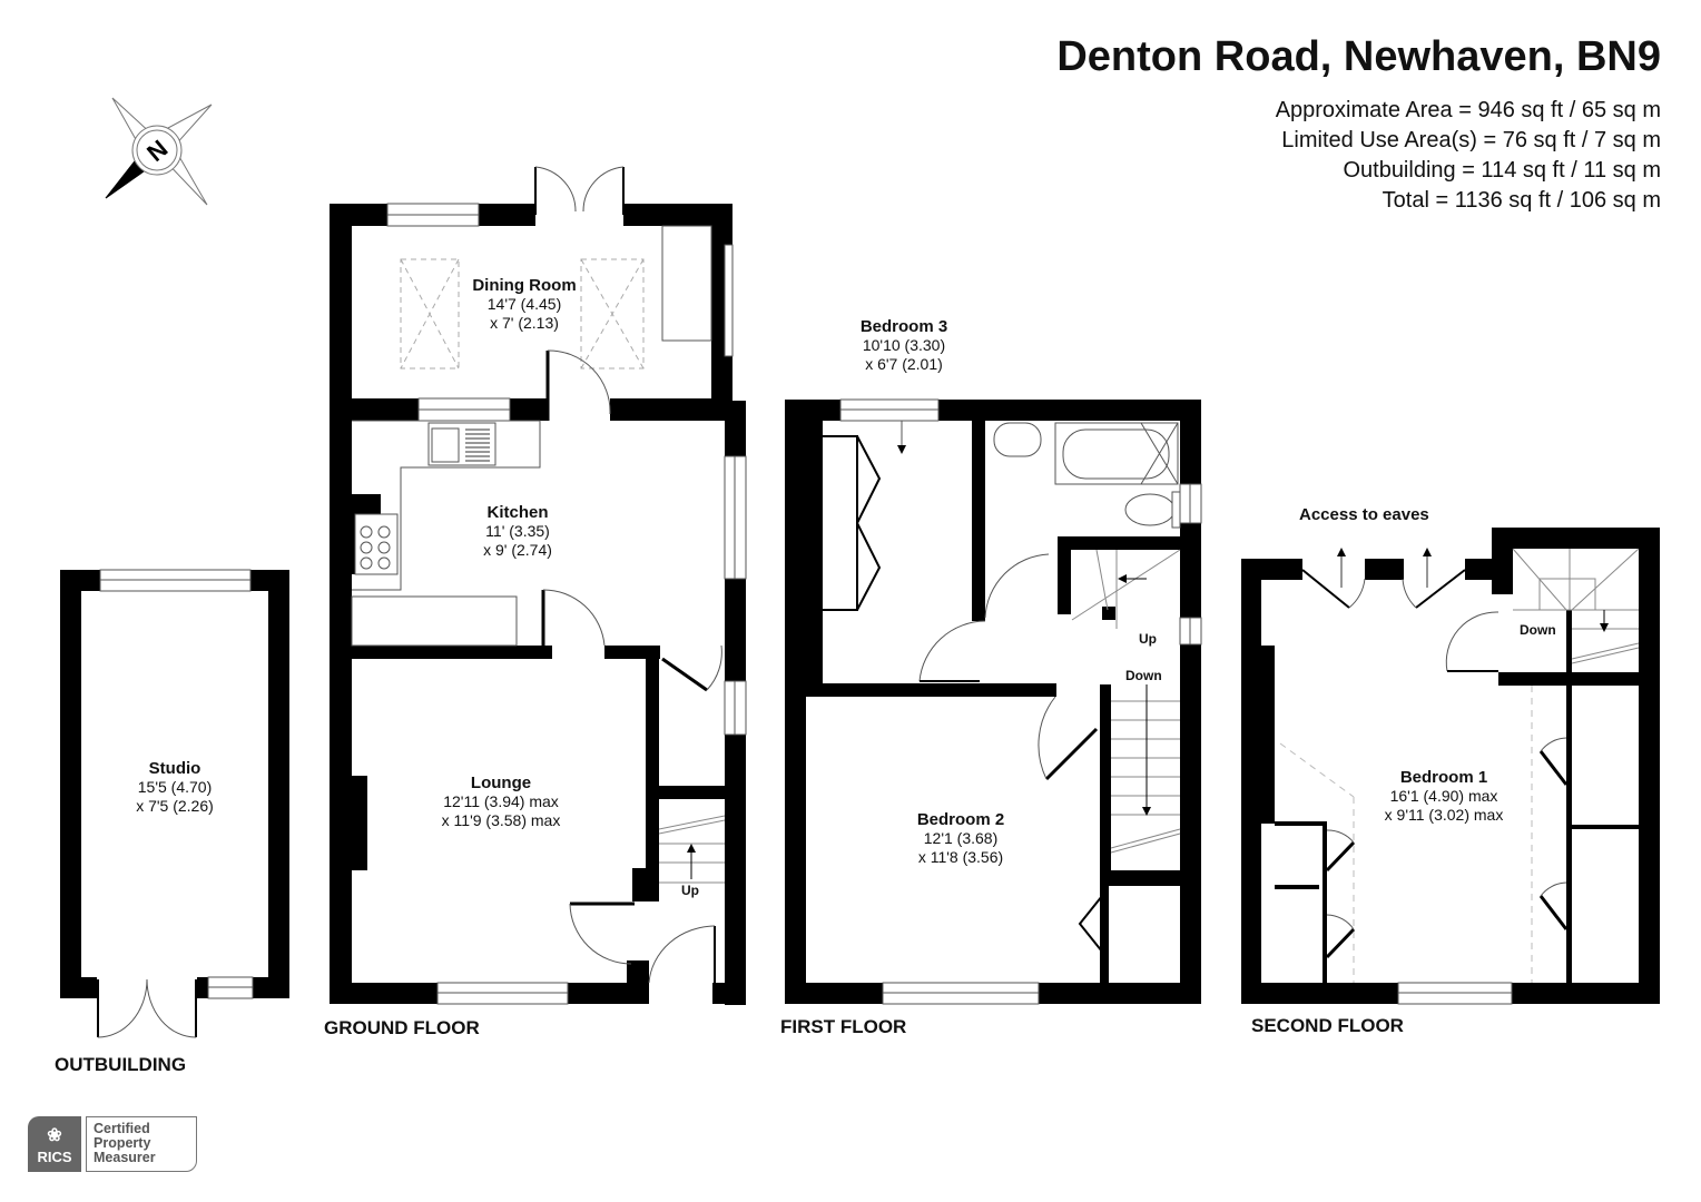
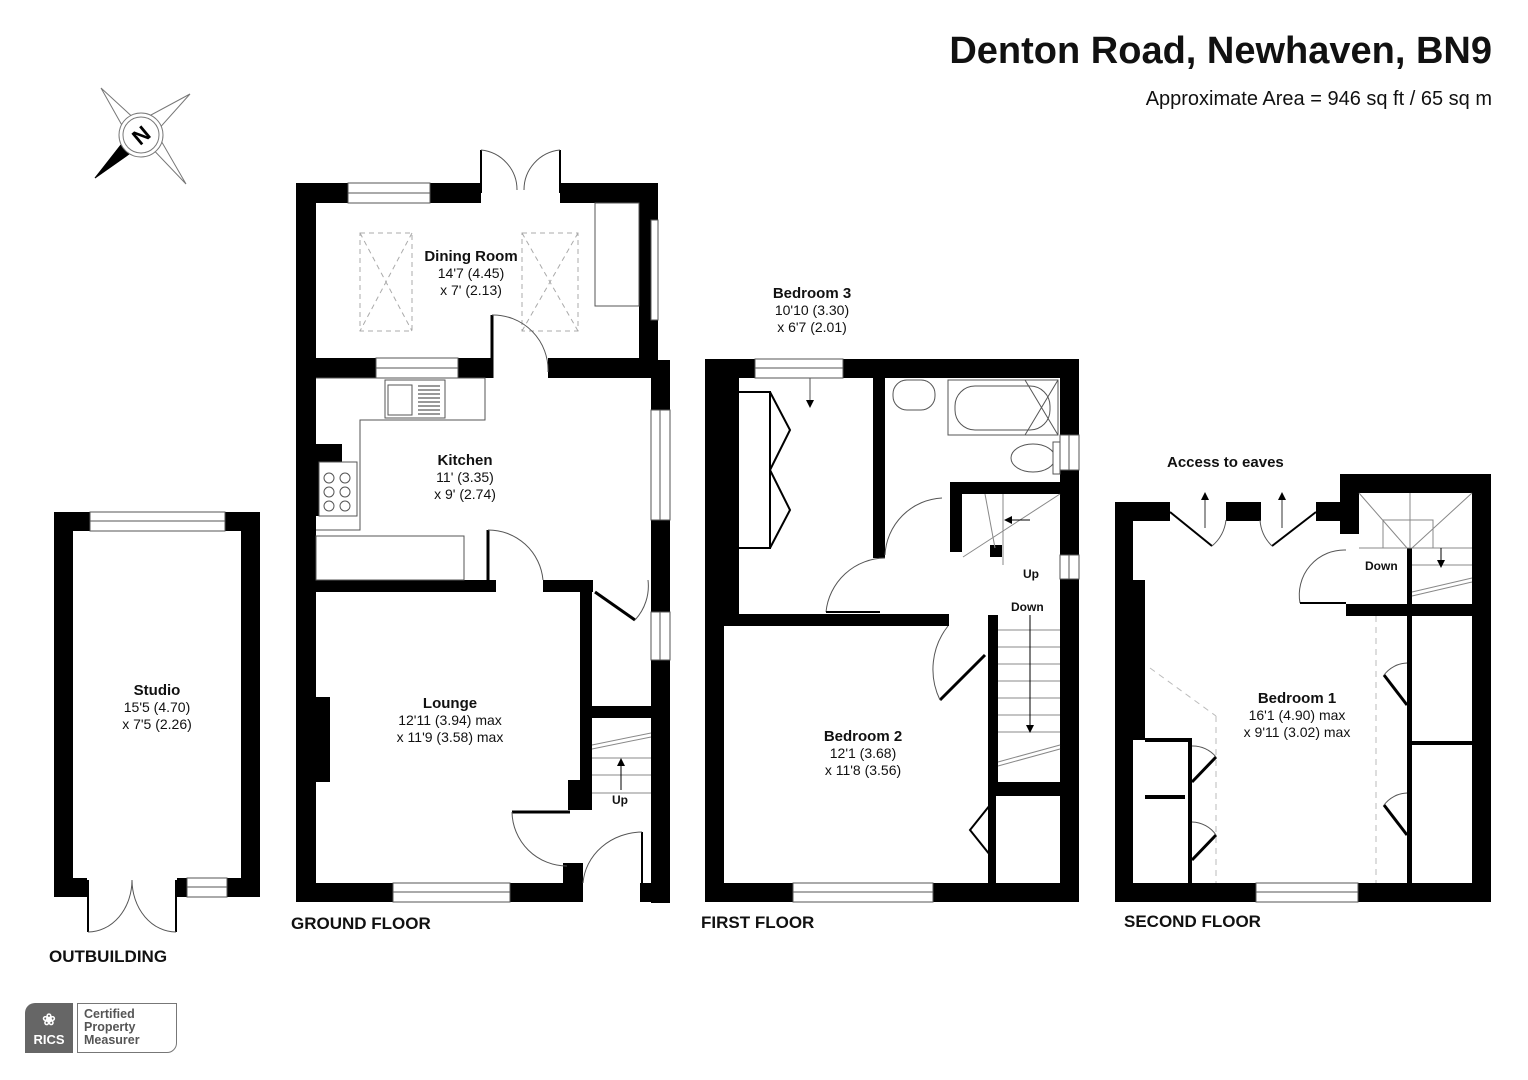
  Denton Road, Newhaven, BN9
  Approximate Area = 946 sq ft / 65 sq m
- Limited Use Area(s) = 76 sq ft / 7 sq m
- Outbuilding = 114 sq ft / 11 sq m
- Total = 1136 sq ft / 106 sq m
  Studio
  15'5 (4.70)
  x 7'5 (2.26)
  Dining Room
  14'7 (4.45)
  x 7' (2.13)
  Kitchen
  11' (3.35)
  x 9' (2.74)
  Lounge
  12'11 (3.94) max
  x 11'9 (3.58) max
  Up
  Bedroom 3
  10'10 (3.30)
  x 6'7 (2.01)
  Bedroom 2
  12'1 (3.68)
  x 11'8 (3.56)
  Up
  Down
  Access to eaves
  Down
  Bedroom 1
  16'1 (4.90) max
  x 9'11 (3.02) max
  OUTBUILDING
  GROUND FLOOR
  FIRST FLOOR
  SECOND FLOOR
  ❀
  RICS
  Certified
  Property
  Measurer
